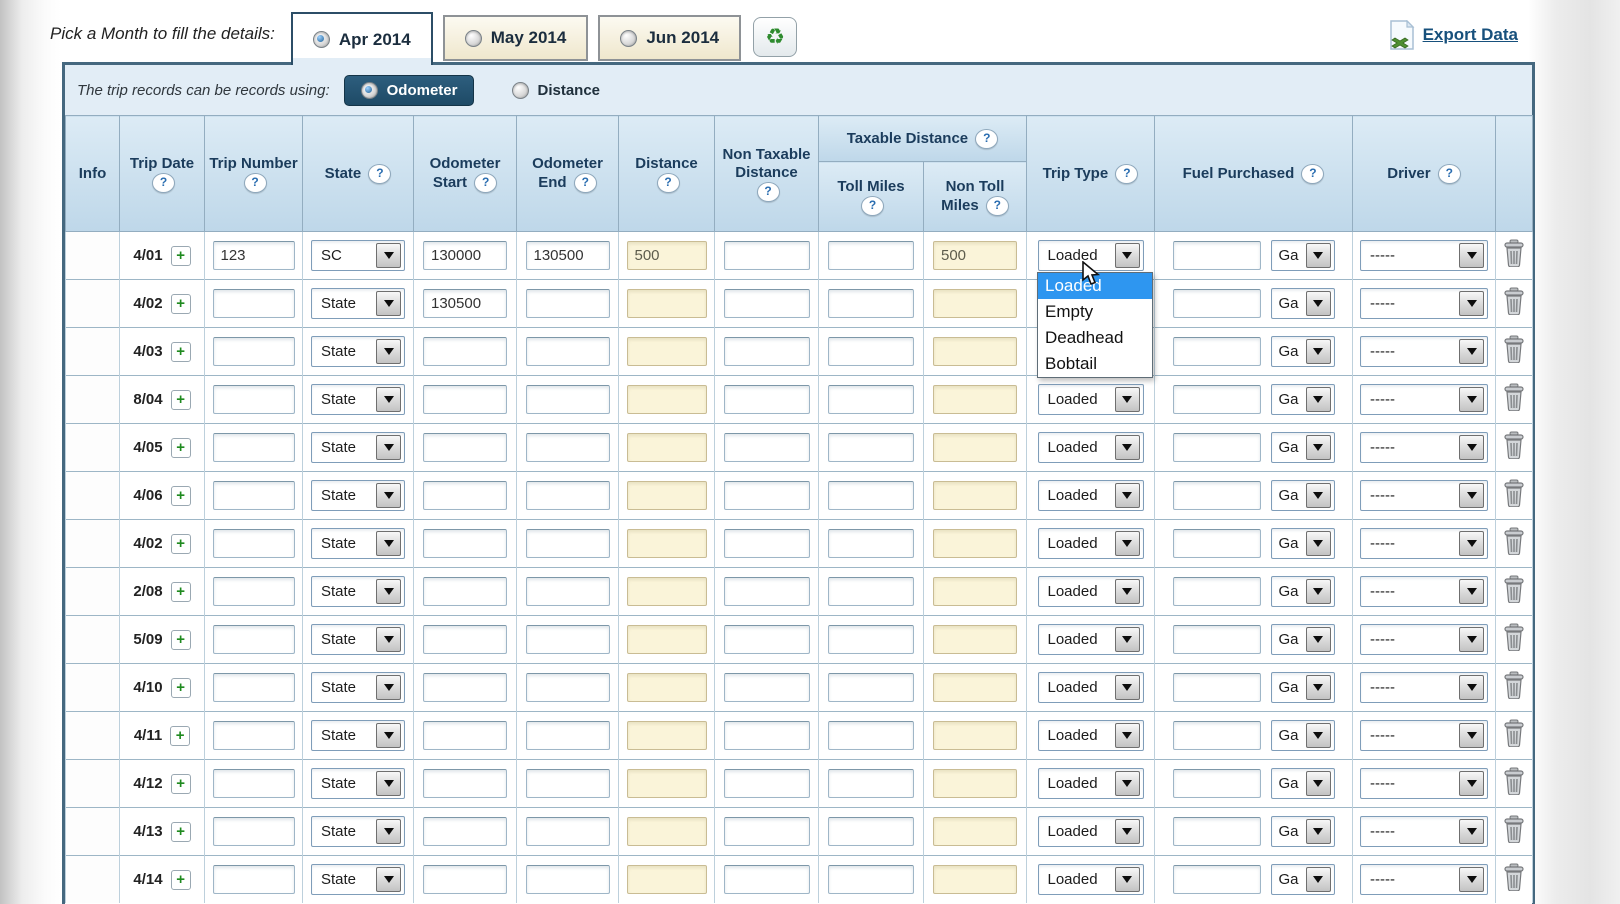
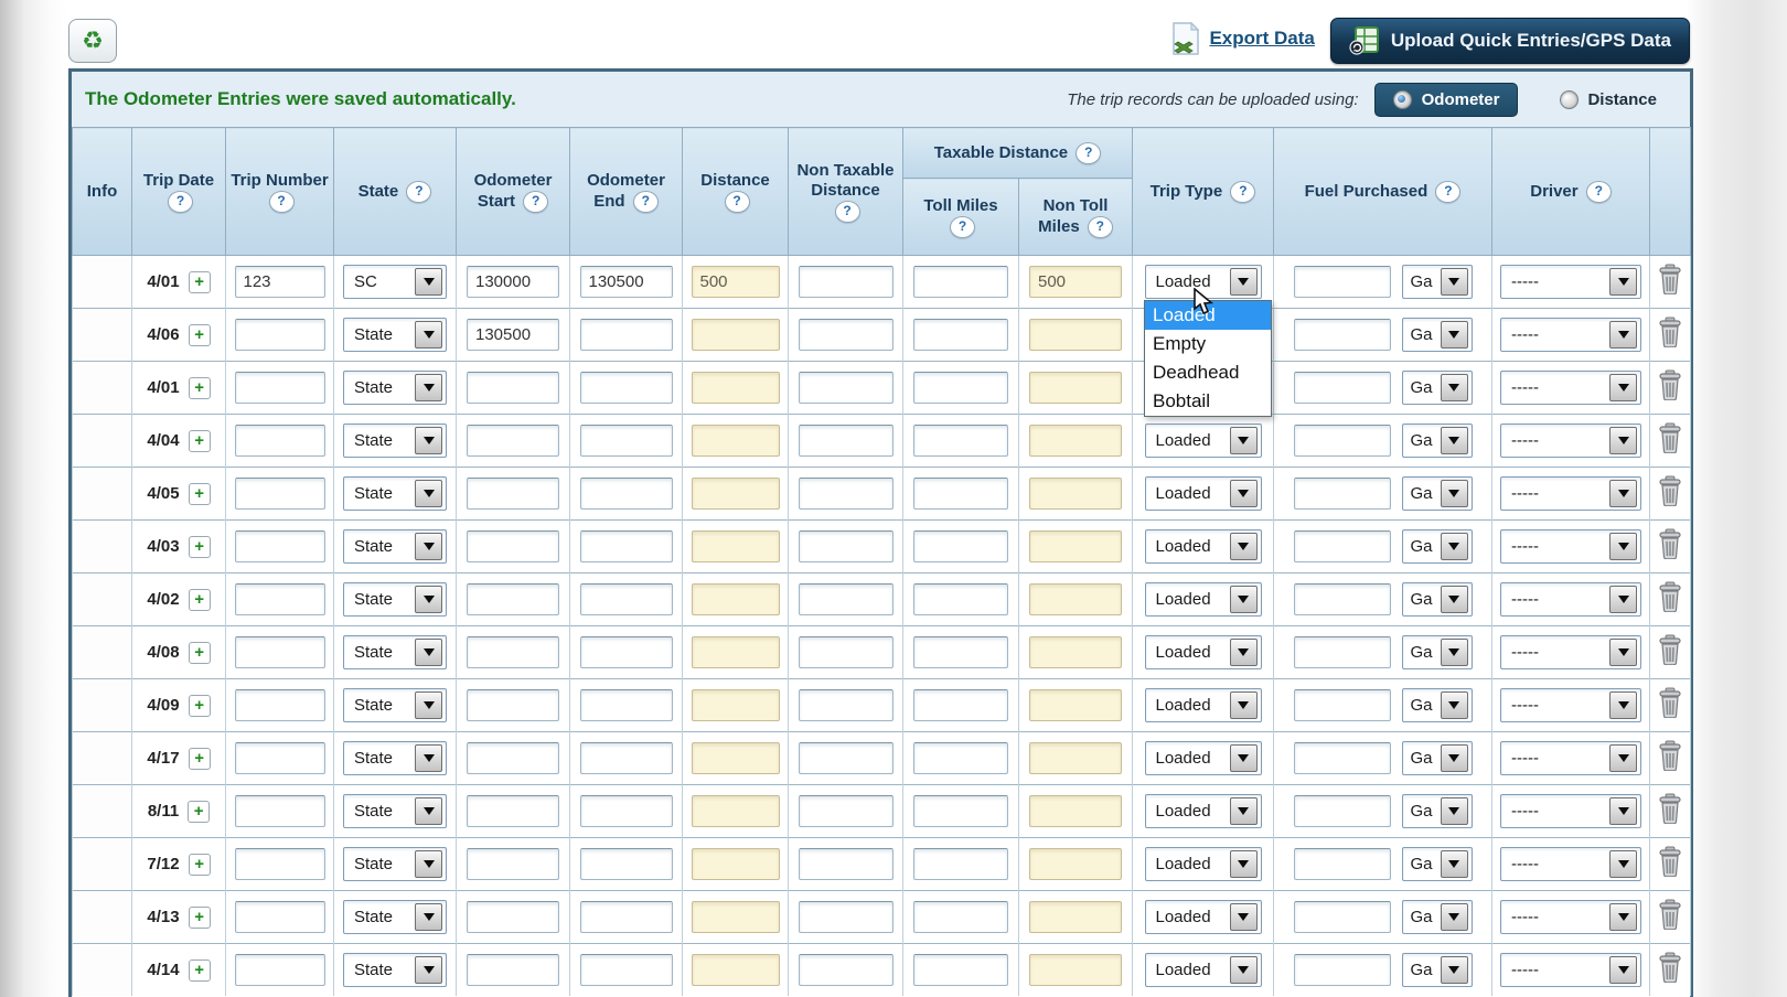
- Pick a Month to fill the details:
- Apr 2014
- May 2014
- Jun 2014
  ♻
  Export Data
+ Upload Quick Entries/GPS Data
+ The Odometer Entries were saved automatically.
- The trip records can be records using:
+ The trip records can be uploaded using:
  Odometer
  Distance
  Info	Trip Date ?	Trip Number?	State ?	Odometer Start ?	Odometer End ?	Distance?	Non Taxable Distance?	Taxable Distance ?	Trip Type ?	Fuel Purchased ?	Driver ?
  Toll Miles?	Non Toll Miles ?
  	4/01 +	123	SC	130000	130500	500			500	Loaded LoadedEmptyDeadheadBobtail	Ga	-----
- 	4/02 +		State	130500							Ga	-----
+ 	4/06 +		State	130500							Ga	-----
- 	4/03 +		State								Ga	-----
+ 	4/01 +		State								Ga	-----
- 	8/04 +		State							Loaded	Ga	-----
+ 	4/04 +		State							Loaded	Ga	-----
  	4/05 +		State							Loaded	Ga	-----
- 	4/06 +		State							Loaded	Ga	-----
+ 	4/03 +		State							Loaded	Ga	-----
  	4/02 +		State							Loaded	Ga	-----
- 	2/08 +		State							Loaded	Ga	-----
+ 	4/08 +		State							Loaded	Ga	-----
- 	5/09 +		State							Loaded	Ga	-----
+ 	4/09 +		State							Loaded	Ga	-----
- 	4/10 +		State							Loaded	Ga	-----
+ 	4/17 +		State							Loaded	Ga	-----
- 	4/11 +		State							Loaded	Ga	-----
+ 	8/11 +		State							Loaded	Ga	-----
- 	4/12 +		State							Loaded	Ga	-----
+ 	7/12 +		State							Loaded	Ga	-----
  	4/13 +		State							Loaded	Ga	-----
  	4/14 +		State							Loaded	Ga	-----
